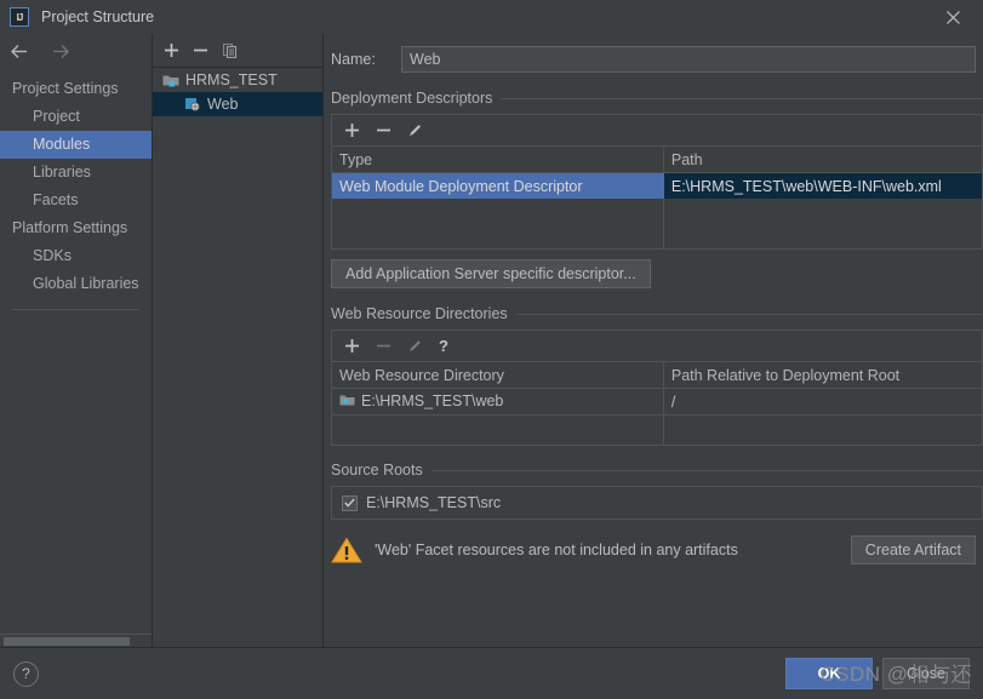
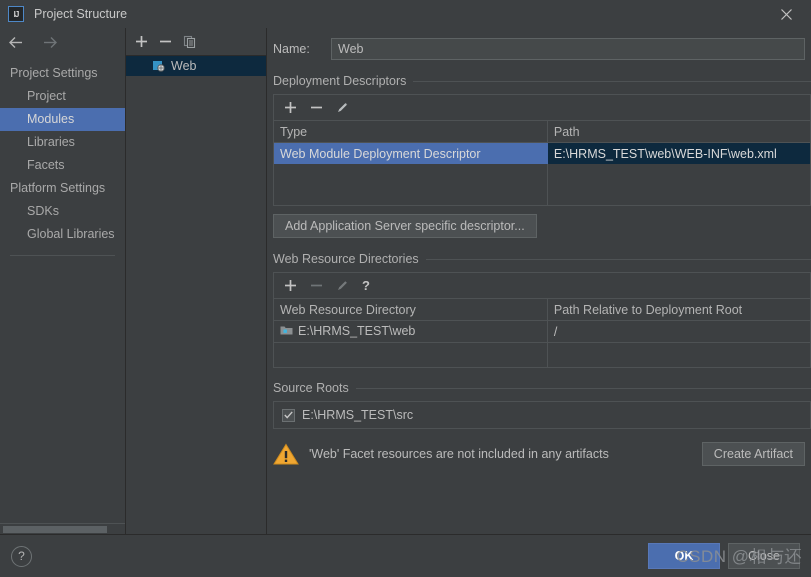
  IJ
  Project Structure
  Project Settings
  Project
  Modules
  Libraries
  Facets
  Platform Settings
  SDKs
  Global Libraries
- HRMS_TEST
  Web
  Name:
  Web
  Deployment Descriptors
  Type	Path
  Web Module Deployment Descriptor	E:\HRMS_TEST\web\WEB-INF\web.xml
  Add Application Server specific descriptor...
  Web Resource Directories
  ?
  Web Resource Directory	Path Relative to Deployment Root
  E:\HRMS_TEST\web	/
  Source Roots
  E:\HRMS_TEST\src
  'Web' Facet resources are not included in any artifacts
  Create Artifact
  ?
  OK
  Close
  CSDN @相与还
